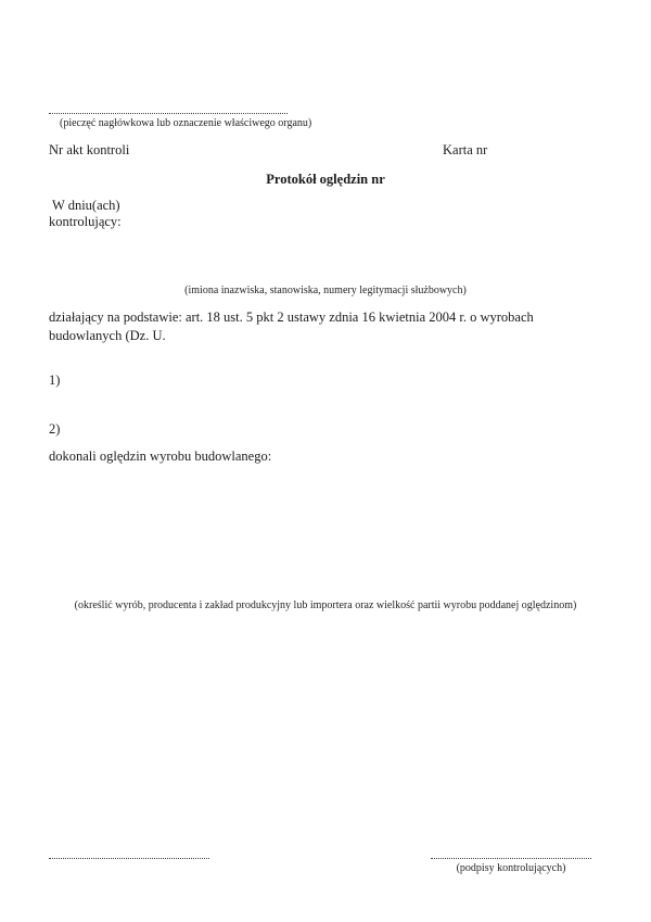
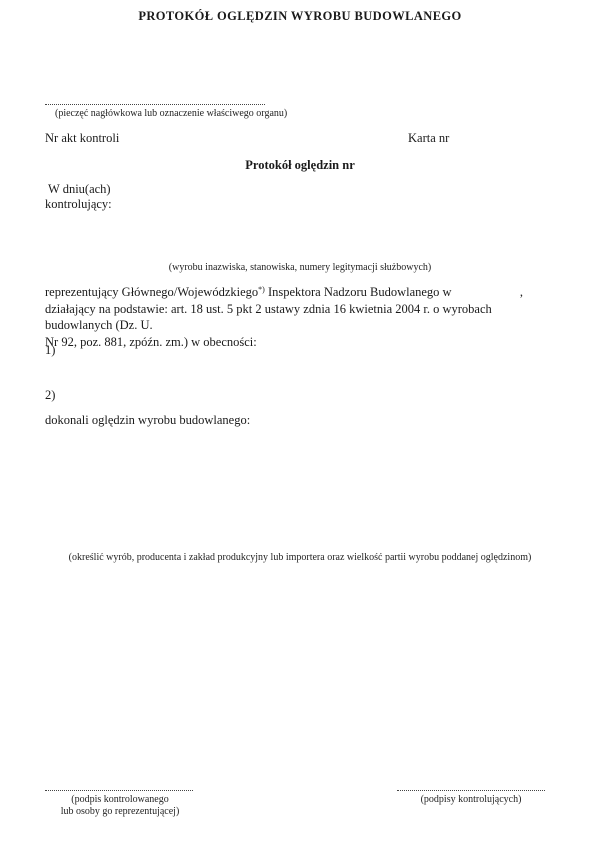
+ PROTOKÓŁ OGLĘDZIN WYROBU BUDOWLANEGO
  (pieczęć nagłówkowa lub oznaczenie właściwego organu)
  Nr akt kontroli
  Karta nr
  Protokół oględzin nr
  W dniu(ach)
  kontrolujący:
- (imiona inazwiska, stanowiska, numery legitymacji służbowych)
+ (wyrobu inazwiska, stanowiska, numery legitymacji służbowych)
+ reprezentujący Głównego/Wojewódzkiego*) Inspektora Nadzoru Budowlanego w
+ ,
  działający na podstawie: art. 18 ust. 5 pkt 2 ustawy zdnia 16 kwietnia 2004 r. o wyrobach budowlanych (Dz. U.
+ Nr 92, poz. 881, zpóźn. zm.) w obecności:
  1)
  2)
  dokonali oględzin wyrobu budowlanego:
  (określić wyrób, producenta i zakład produkcyjny lub importera oraz wielkość partii wyrobu poddanej oględzinom)
+ (podpis kontrolowanego
+ lub osoby go reprezentującej)
  (podpisy kontrolujących)
